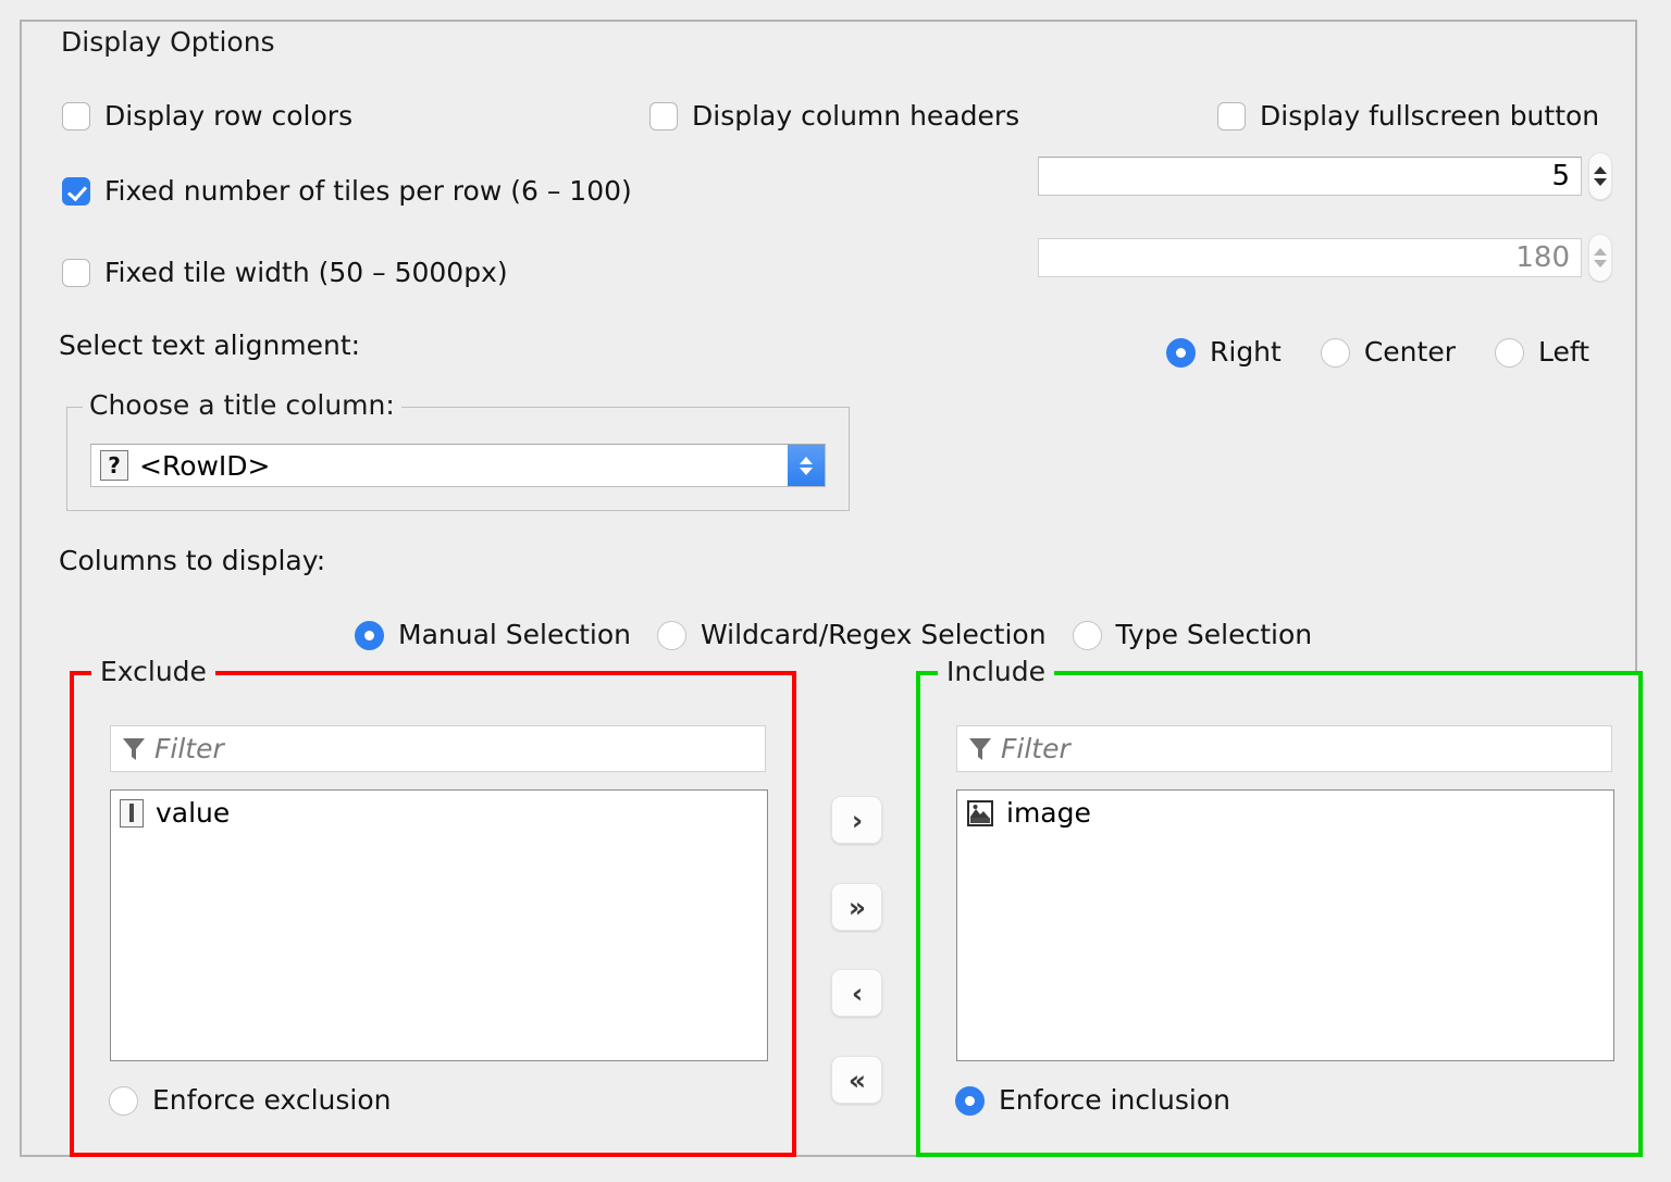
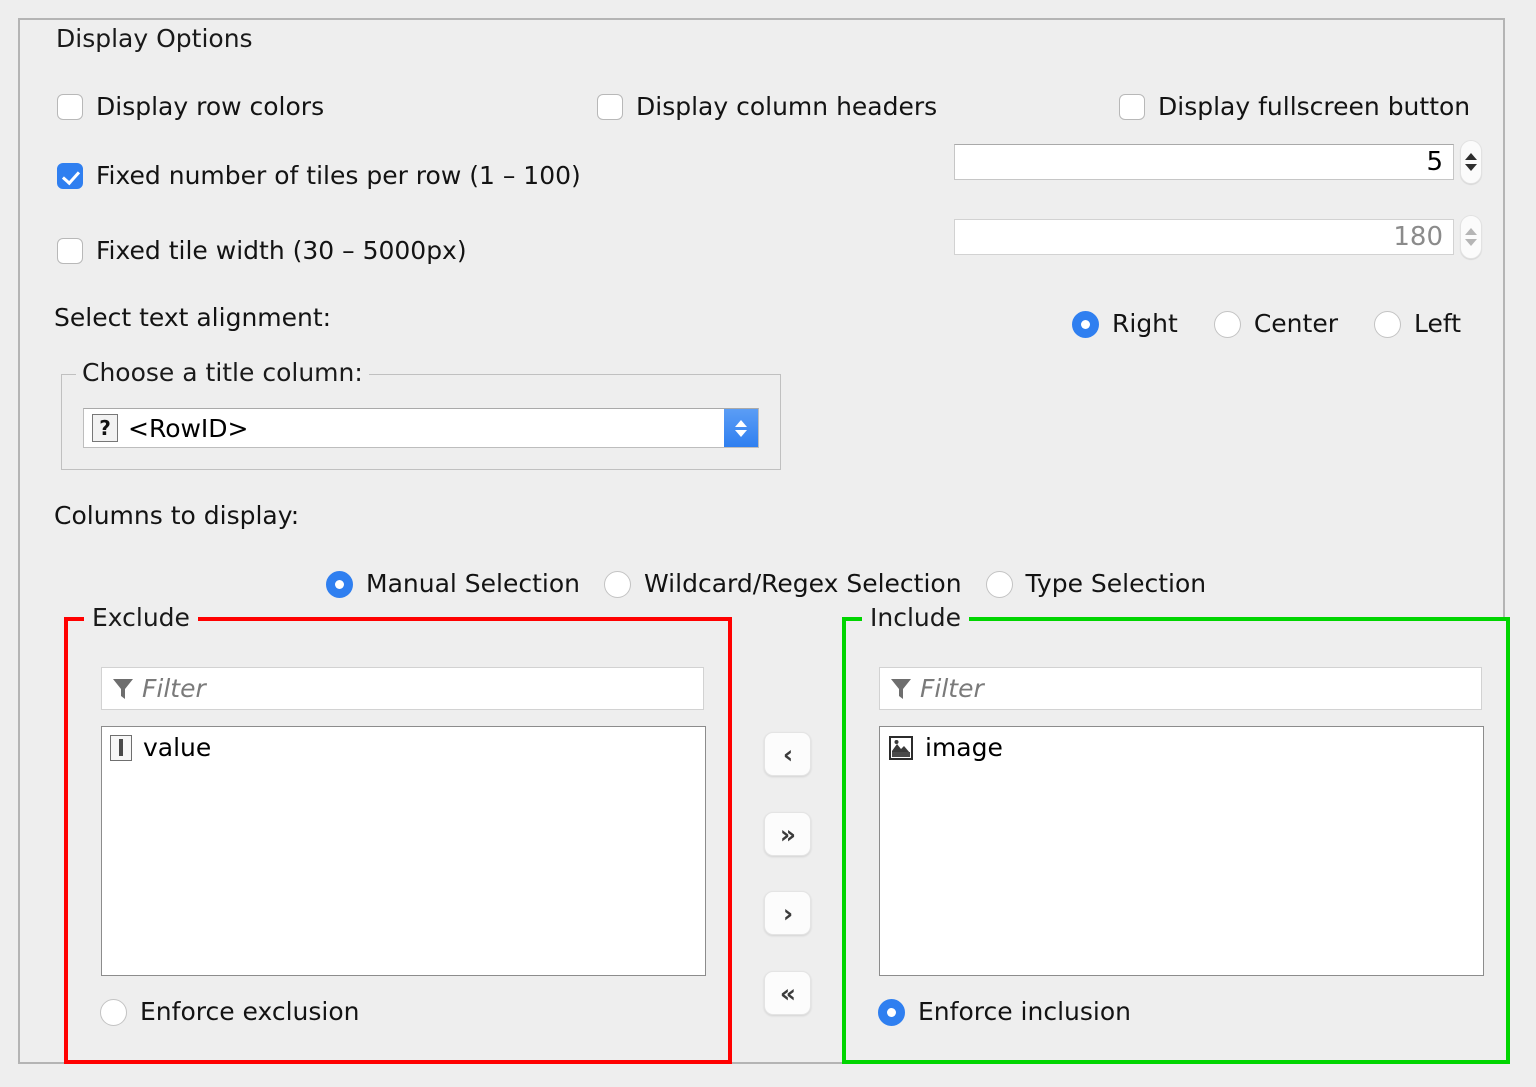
  Display Options
  Display row colors
  Display column headers
  Display fullscreen button
- Fixed number of tiles per row (6 – 100)
+ Fixed number of tiles per row (1 – 100)
  5
- Fixed tile width (50 – 5000px)
+ Fixed tile width (30 – 5000px)
  180
  Select text alignment:
  Right
  Center
  Left
  Choose a title column:
  ?
  <RowID>
  Columns to display:
  Manual Selection
  Wildcard/Regex Selection
  Type Selection
  Exclude
  Filter
  value
  Enforce exclusion
  Include
  Filter
  image
  Enforce inclusion
- ›
+ ‹
  »
- ‹
+ ›
  «
